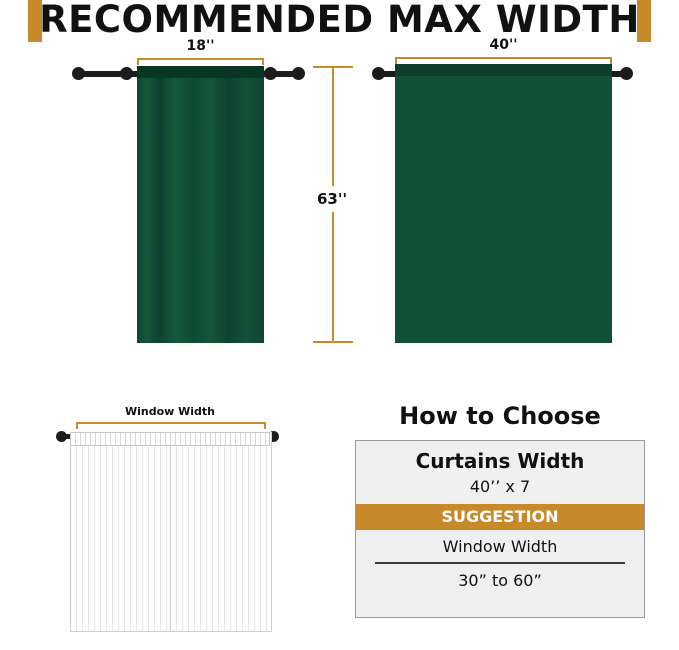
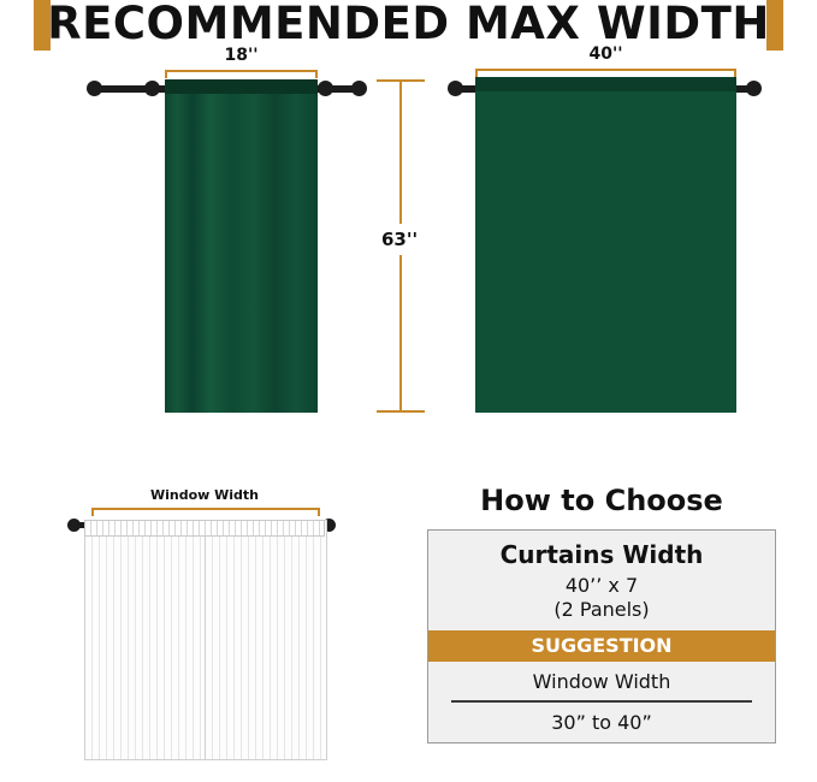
  RECOMMENDED MAX WIDTH
  18''
  40''
  63''
  Window Width
  How to Choose
  Curtains Width
  40’’ x 7
+ (2 Panels)
  SUGGESTION
  Window Width
- 30” to 60”
+ 30” to 40”
